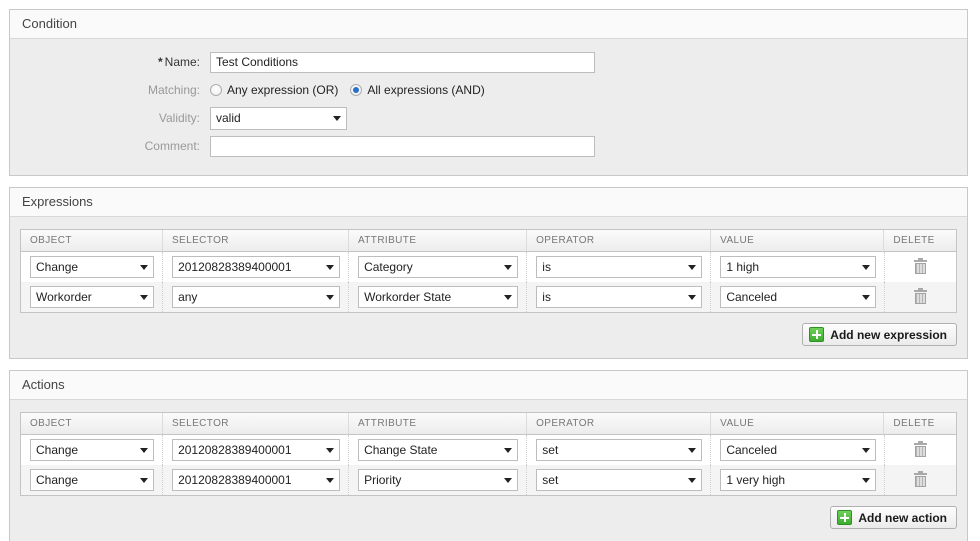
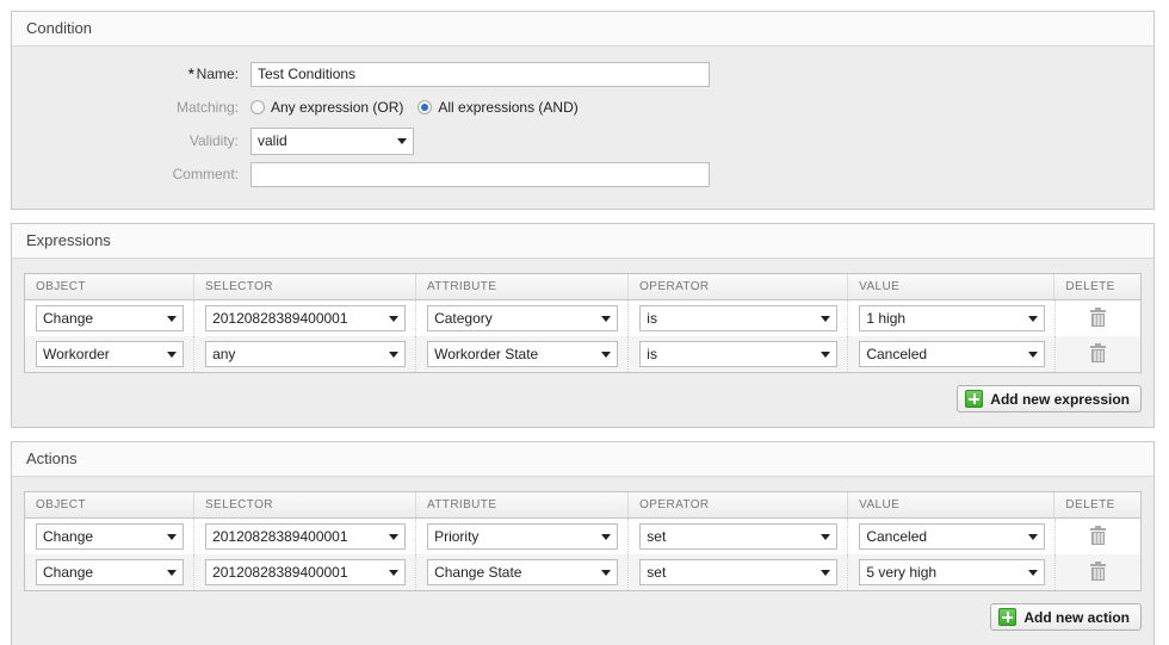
  Condition
  * Name:
  Test Conditions
  Matching:
  Any expression (OR)
  All expressions (AND)
  Validity:
  valid
  Comment:
  Expressions
  OBJECT
  SELECTOR
  ATTRIBUTE
  OPERATOR
  VALUE
  DELETE
  Change
  20120828389400001
  Category
  is
  1 high
  Workorder
  any
  Workorder State
  is
  Canceled
  Add new expression
  Actions
  OBJECT
  SELECTOR
  ATTRIBUTE
  OPERATOR
  VALUE
  DELETE
  Change
  20120828389400001
- Change State
+ Priority
  set
  Canceled
  Change
  20120828389400001
- Priority
+ Change State
  set
- 1 very high
+ 5 very high
  Add new action
